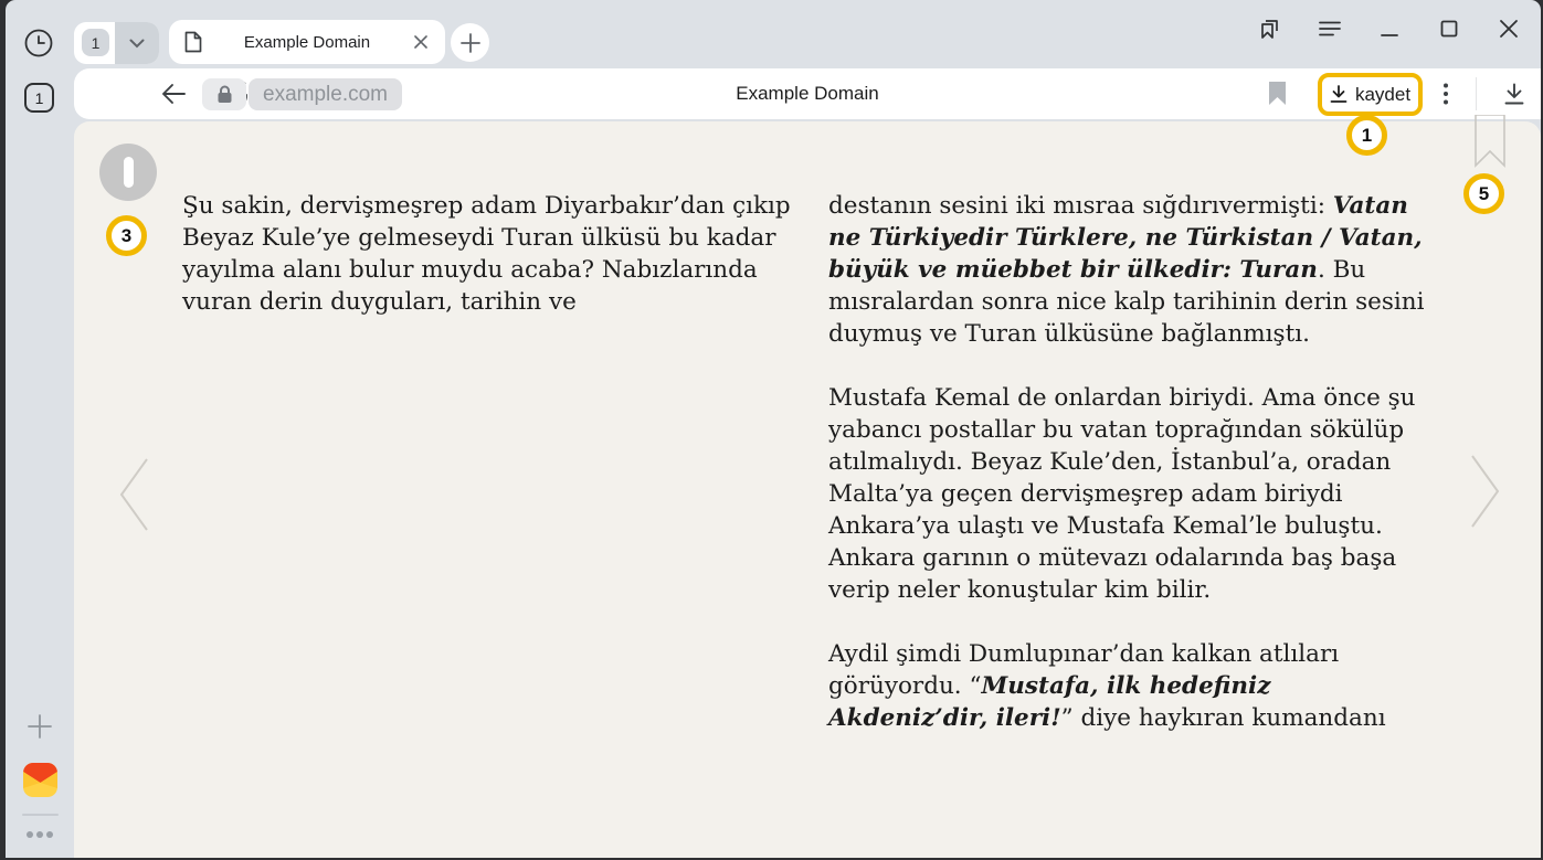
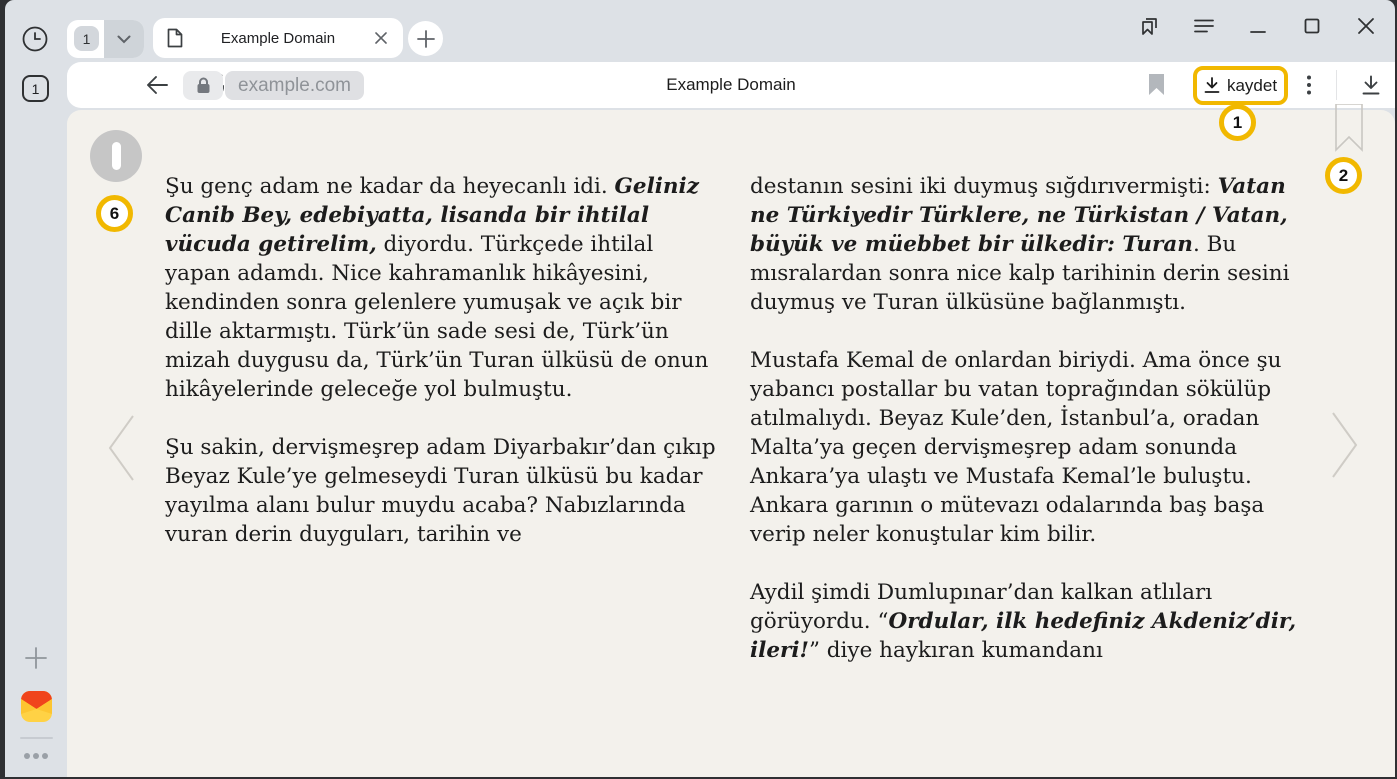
  1
  Example Domain
  example.com
  Example Domain
  kaydet
  1
- 5
+ 2
- 3
+ 6
+ Şu genç adam ne kadar da heyecanlı idi. Geliniz Canib Bey, edebiyatta, lisanda bir ihtilal vücuda getirelim, diyordu. Türkçede ihtilal yapan adamdı. Nice kahramanlık hikâyesini, kendinden sonra gelenlere yumuşak ve açık bir dille aktarmıştı. Türk’ün sade sesi de, Türk’ün mizah duygusu da, Türk’ün Turan ülküsü de onun hikâyelerinde geleceğe yol bulmuştu.
  Şu sakin, dervişmeşrep adam Diyarbakır’dan çıkıp Beyaz Kule’ye gelmeseydi Turan ülküsü bu kadar yayılma alanı bulur muydu acaba? Nabızlarında vuran derin duyguları, tarihin ve
- destanın sesini iki mısraa sığdırıvermişti: Vatan ne Türkiyedir Türklere, ne Türkistan / Vatan, büyük ve müebbet bir ülkedir: Turan. Bu mısralardan sonra nice kalp tarihinin derin sesini duymuş ve Turan ülküsüne bağlanmıştı.
+ destanın sesini iki duymuş sığdırıvermişti: Vatan ne Türkiyedir Türklere, ne Türkistan / Vatan, büyük ve müebbet bir ülkedir: Turan. Bu mısralardan sonra nice kalp tarihinin derin sesini duymuş ve Turan ülküsüne bağlanmıştı.
- Mustafa Kemal de onlardan biriydi. Ama önce şu yabancı postallar bu vatan toprağından sökülüp atılmalıydı. Beyaz Kule’den, İstanbul’a, oradan Malta’ya geçen dervişmeşrep adam biriydi Ankara’ya ulaştı ve Mustafa Kemal’le buluştu. Ankara garının o mütevazı odalarında baş başa verip neler konuştular kim bilir.
+ Mustafa Kemal de onlardan biriydi. Ama önce şu yabancı postallar bu vatan toprağından sökülüp atılmalıydı. Beyaz Kule’den, İstanbul’a, oradan Malta’ya geçen dervişmeşrep adam sonunda Ankara’ya ulaştı ve Mustafa Kemal’le buluştu. Ankara garının o mütevazı odalarında baş başa verip neler konuştular kim bilir.
- Aydil şimdi Dumlupınar’dan kalkan atlıları görüyordu. “Mustafa, ilk hedefiniz Akdeniz’dir, ileri!” diye haykıran kumandanı
+ Aydil şimdi Dumlupınar’dan kalkan atlıları görüyordu. “Ordular, ilk hedefiniz Akdeniz’dir, ileri!” diye haykıran kumandanı
  1
